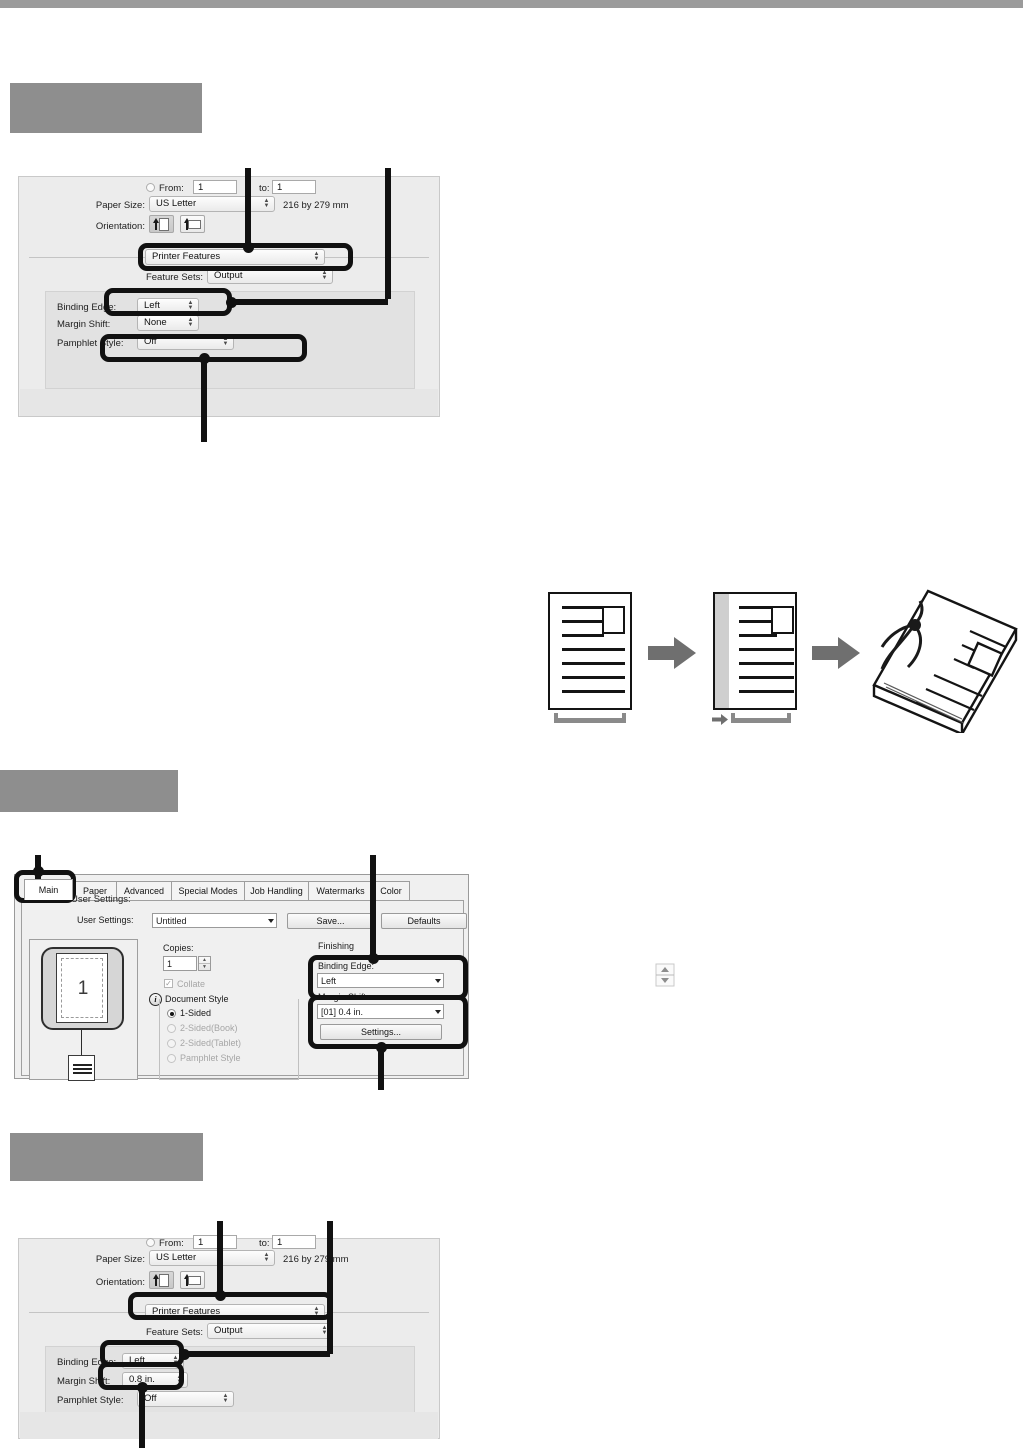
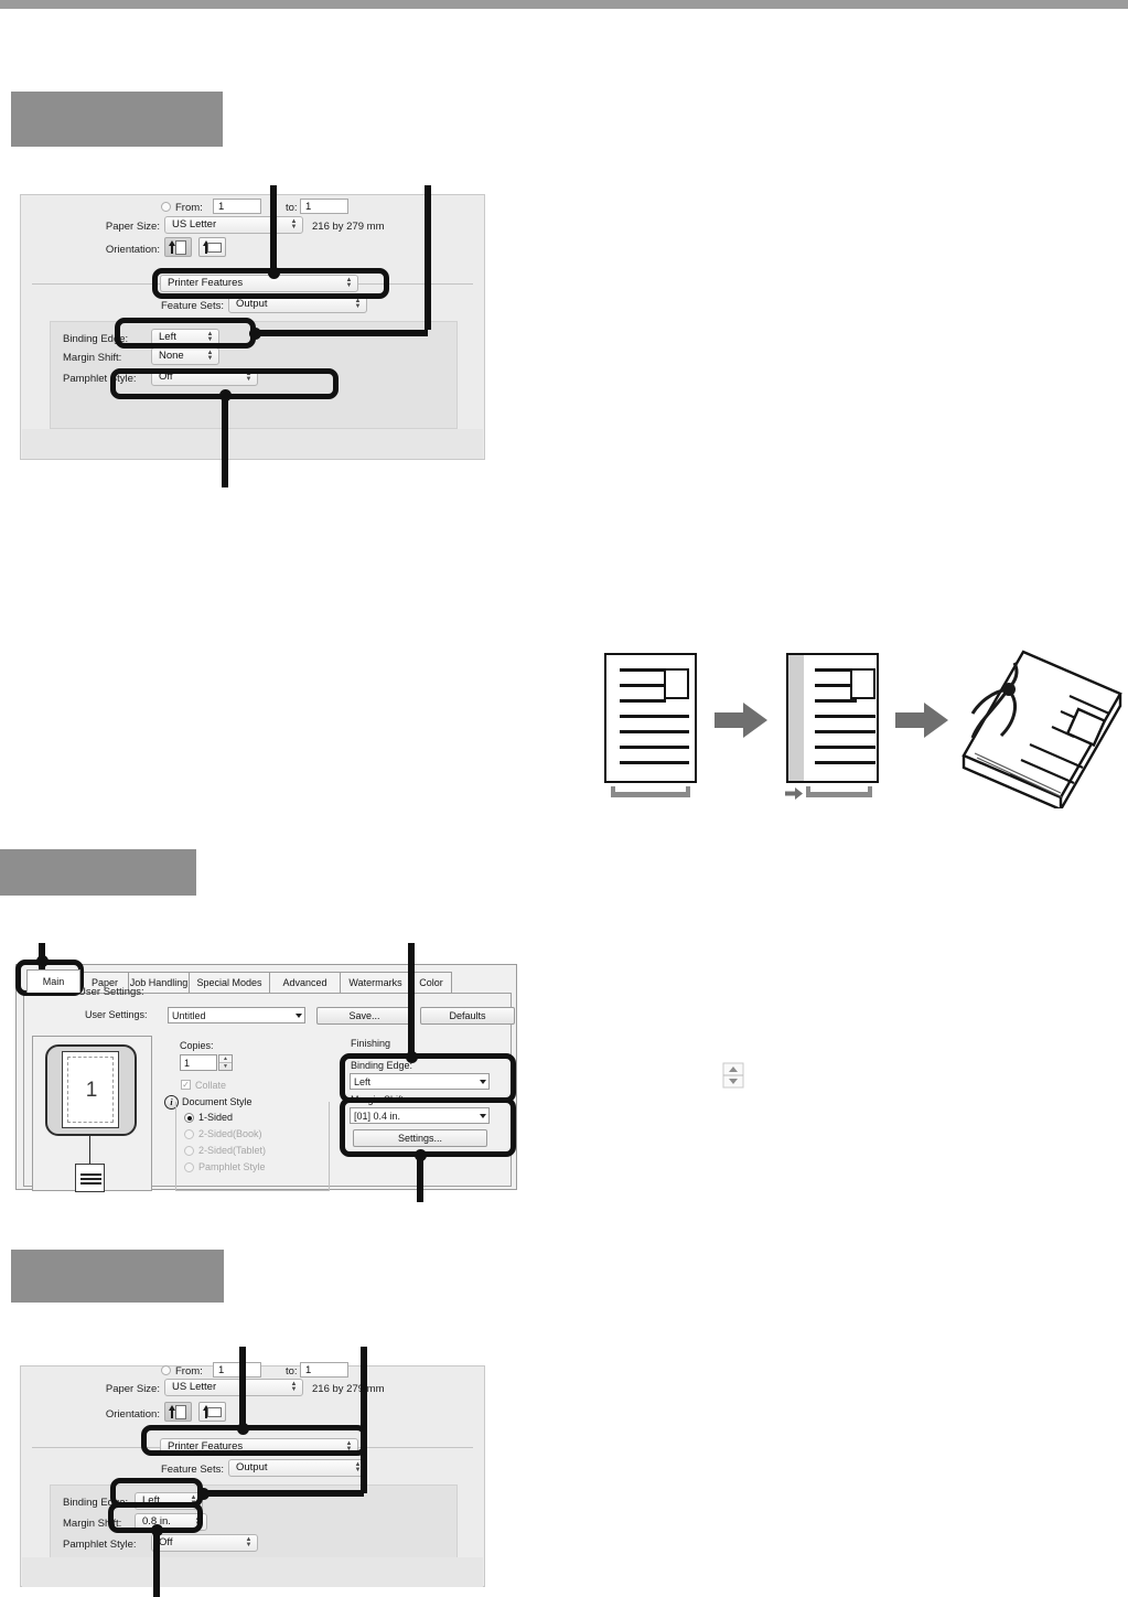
  From:
  1
  to:
  1
  Paper Size:
  US Letter
  216 by 279 mm
  Orientation:
  Printer Features
  Feature Sets:
  Output
  Binding Edge:
  Left
  Margin Shift:
  None
  Pamphlet Style:
  Off
  Main
  Paper
- Advanced
+ Job Handling
  Special Modes
- Job Handling
+ Advanced
  Watermarks
  Color
  User Settings:
  User Settings:
  Untitled
  Save...
  Defaults
  1
  Copies:
  1
  ✓
  Collate
  i
  Document Style
  1-Sided
  2-Sided(Book)
  2-Sided(Tablet)
  Pamphlet Style
  Finishing
  Binding Edge:
  Left
  Margin Shift:
  [01] 0.4 in.
  Settings...
  From:
  1
  to:
  1
  Paper Size:
  US Letter
  216 by 27 mm
  Orientation:
  Printer Features
  Feature Sets:
  Output
  Binding Edge:
  Left
  Margin Shift:
  0.8 in.
  Pamphlet Style:
  Off
